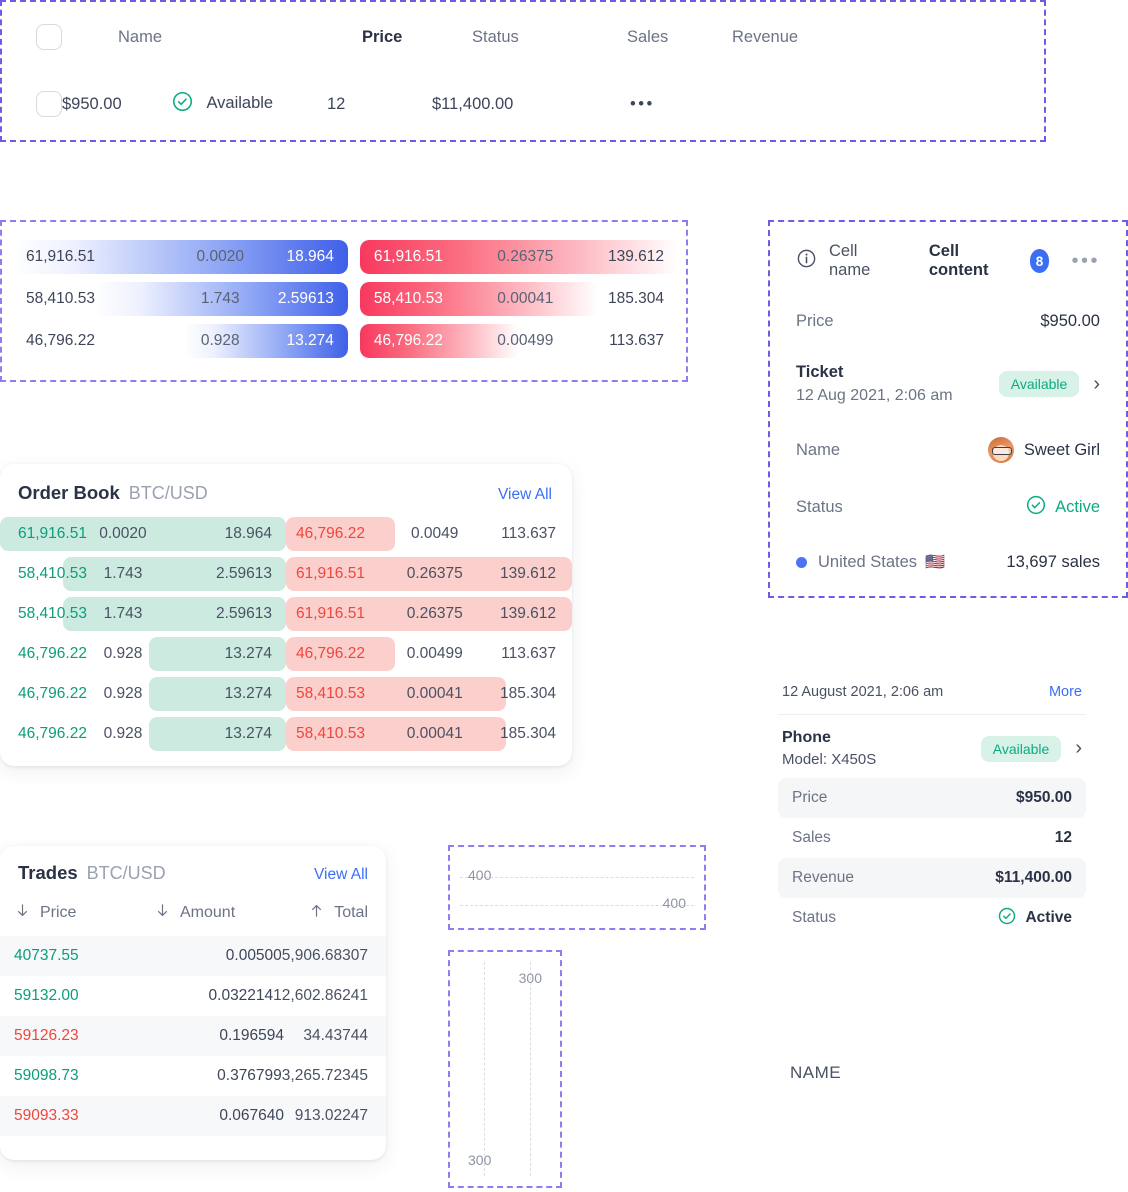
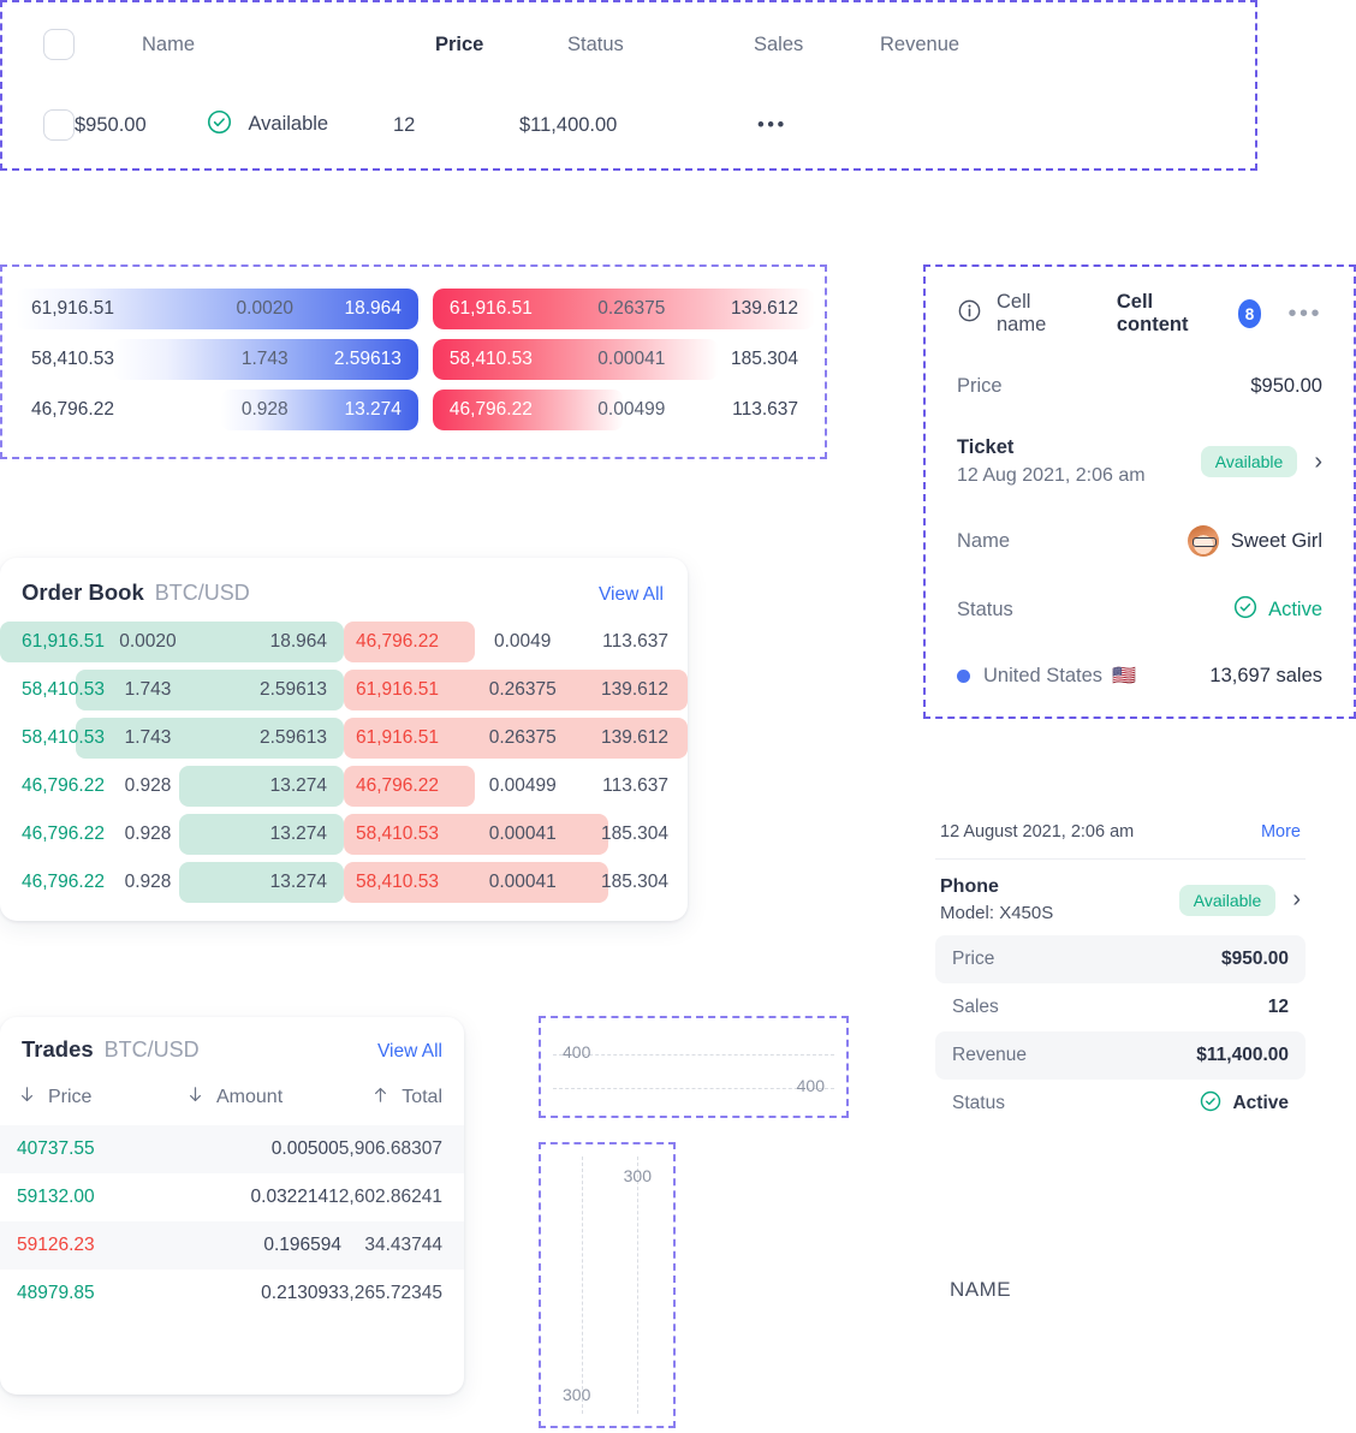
  Name
  Price
  Status
  Sales
  Revenue
  $950.00
  Available
  12
  $11,400.00
  •••
  61,916.51
  0.0020
  18.964
  61,916.51
  0.26375
  139.612
  58,410.53
  1.743
  2.59613
  58,410.53
  0.00041
  185.304
  46,796.22
  0.928
  13.274
  46,796.22
  0.00499
  113.637
  Order Book
  BTC/USD
  View All
  61,916.51
  0.0020
  18.964
  46,796.22
  0.0049
  113.637
  58,410.53
  1.743
  2.59613
  61,916.51
  0.26375
  139.612
  58,410.53
  1.743
  2.59613
  61,916.51
  0.26375
  139.612
  46,796.22
  0.928
  13.274
  46,796.22
  0.00499
  113.637
  46,796.22
  0.928
  13.274
  58,410.53
  0.00041
  185.304
  46,796.22
  0.928
  13.274
  58,410.53
  0.00041
  185.304
  Trades
  BTC/USD
  View All
  Price
  Amount
  Total
  40737.55
  0.00500
  5,906.68307
  59132.00
  0.032214
  12,602.86241
  59126.23
  0.196594
  34.43744
- 59098.73
+ 48979.85
- 0.376799
+ 0.213093
  3,265.72345
- 59093.33
- 0.067640
- 913.02247
  400
  400
  300
  300
  Cell name
  Cell content
  8
  •••
  Price
  $950.00
  Ticket
  12 Aug 2021, 2:06 am
  Available
  ›
  Name
  Sweet Girl
  Status
  Active
  United States
  🇺🇸
  13,697 sales
  12 August 2021, 2:06 am
  More
  Phone
  Model: X450S
  Available
  ›
  Price
  $950.00
  Sales
  12
  Revenue
  $11,400.00
  Status
  Active
  NAME
